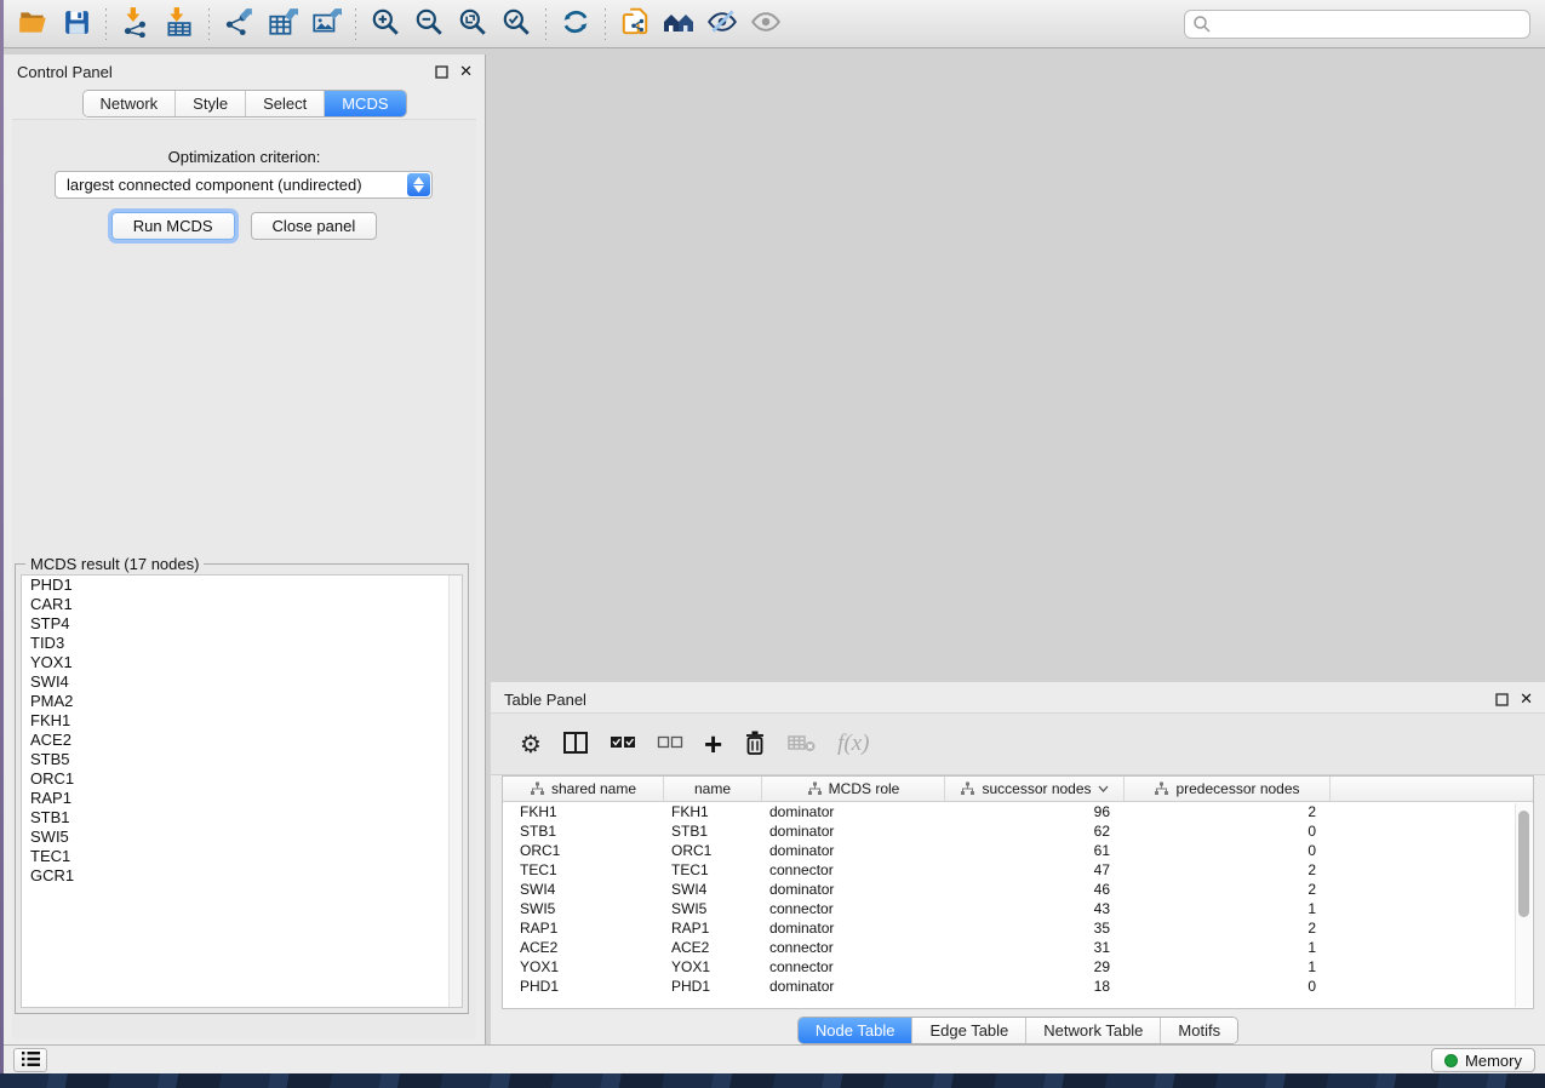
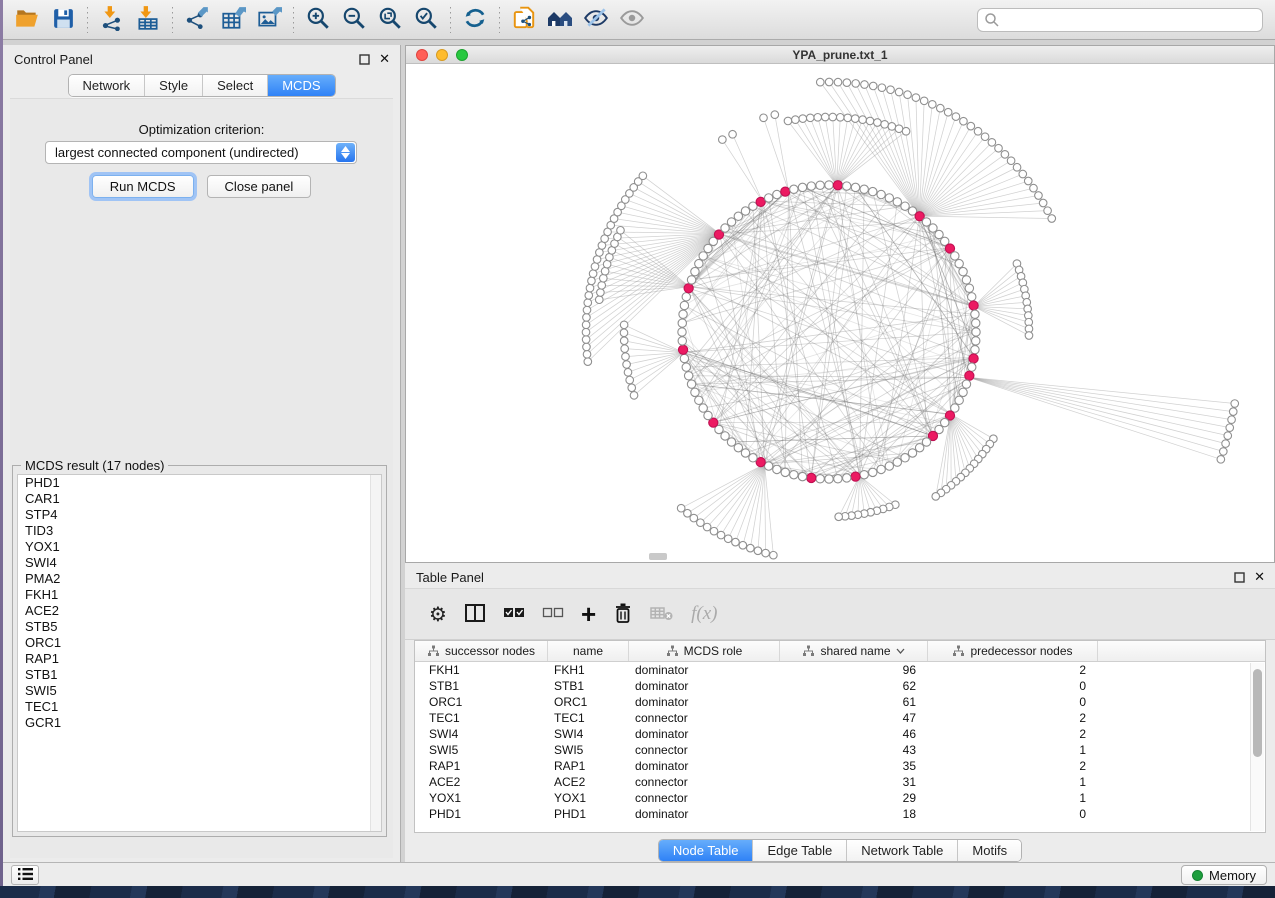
  Control Panel
  ✕
  Network
  Style
  Select
  MCDS
  Optimization criterion:
  largest connected component (undirected)
  Run MCDS
  Close panel
  MCDS result (17 nodes)
  PHD1
  CAR1
  STP4
  TID3
  YOX1
  SWI4
  PMA2
  FKH1
  ACE2
  STB5
  ORC1
  RAP1
  STB1
  SWI5
  TEC1
  GCR1
+ YPA_prune.txt_1
  Table Panel
  ✕
  ⚙
  +
  f(x)
- shared name
+ successor nodes
  name
  MCDS role
- successor nodes
+ shared name
  predecessor nodes
  FKH1
  FKH1
  dominator
  96
  2
  STB1
  STB1
  dominator
  62
  0
  ORC1
  ORC1
  dominator
  61
  0
  TEC1
  TEC1
  connector
  47
  2
  SWI4
  SWI4
  dominator
  46
  2
  SWI5
  SWI5
  connector
  43
  1
  RAP1
  RAP1
  dominator
  35
  2
  ACE2
  ACE2
  connector
  31
  1
  YOX1
  YOX1
  connector
  29
  1
  PHD1
  PHD1
  dominator
  18
  0
  Node Table
  Edge Table
  Network Table
  Motifs
  Memory
